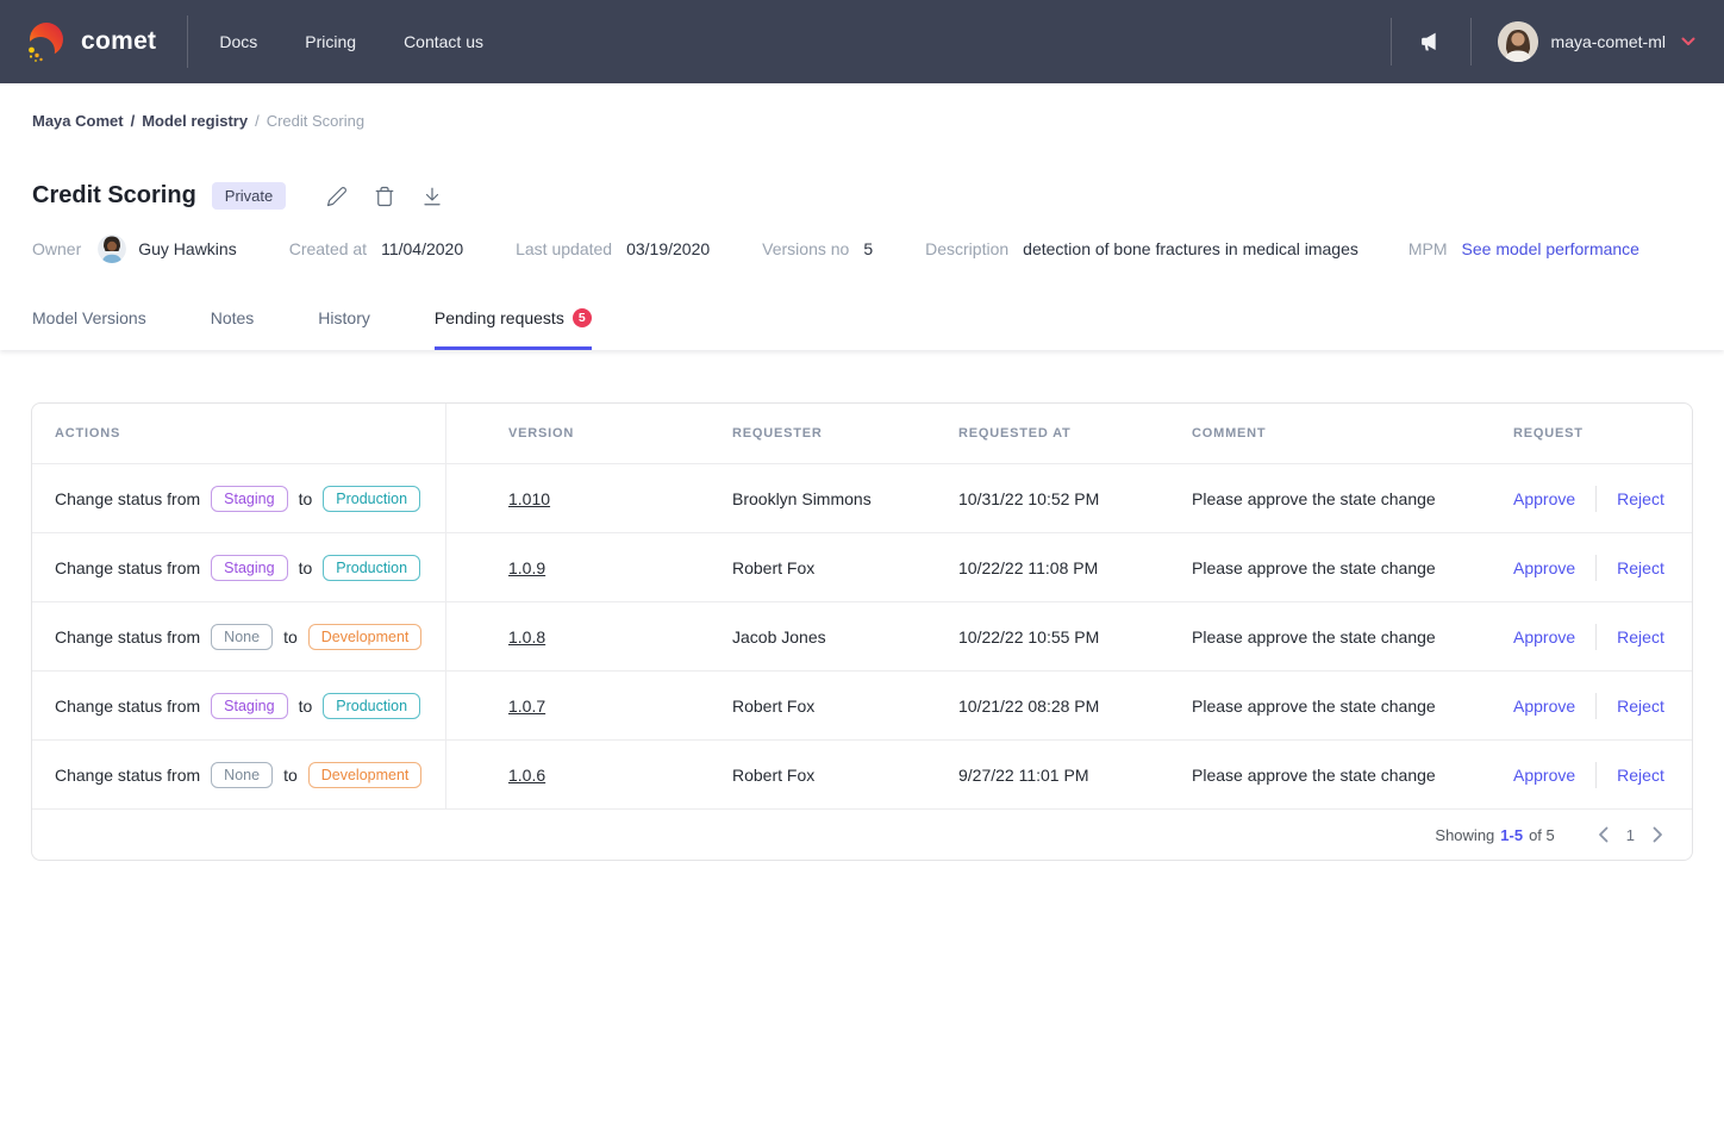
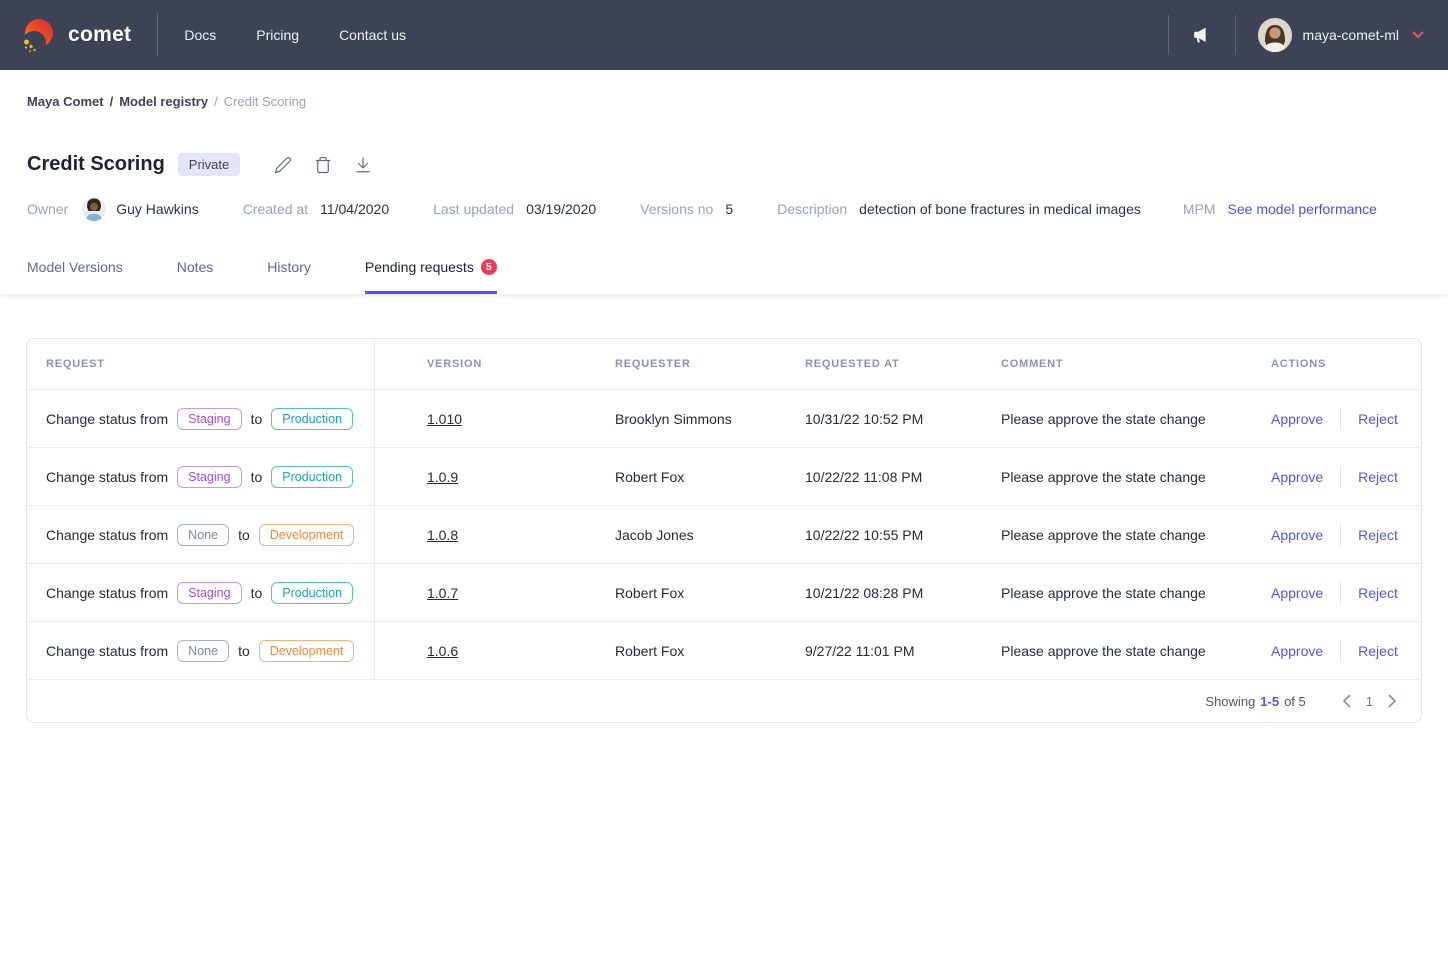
  comet
  Docs
  Pricing
  Contact us
  maya-comet-ml
  Maya Comet
  /
  Model registry
  /
  Credit Scoring
  Credit Scoring
  Private
  Owner
  Guy Hawkins
  Created at
  11/04/2020
  Last updated
  03/19/2020
  Versions no
  5
  Description
  detection of bone fractures in medical images
  MPM
  See model performance
  Model Versions
  Notes
  History
  Pending requests
  5
- ACTIONS
+ REQUEST
  VERSION
  REQUESTER
  REQUESTED AT
  COMMENT
- REQUEST
+ ACTIONS
  Change status from
  Staging
  to
  Production
  1.010
  Brooklyn Simmons
  10/31/22 10:52 PM
  Please approve the state change
  Approve
  Reject
  Change status from
  Staging
  to
  Production
  1.0.9
  Robert Fox
  10/22/22 11:08 PM
  Please approve the state change
  Approve
  Reject
  Change status from
  None
  to
  Development
  1.0.8
  Jacob Jones
  10/22/22 10:55 PM
  Please approve the state change
  Approve
  Reject
  Change status from
  Staging
  to
  Production
  1.0.7
  Robert Fox
  10/21/22 08:28 PM
  Please approve the state change
  Approve
  Reject
  Change status from
  None
  to
  Development
  1.0.6
  Robert Fox
  9/27/22 11:01 PM
  Please approve the state change
  Approve
  Reject
  Showing
  1-5
  of 5
  1
